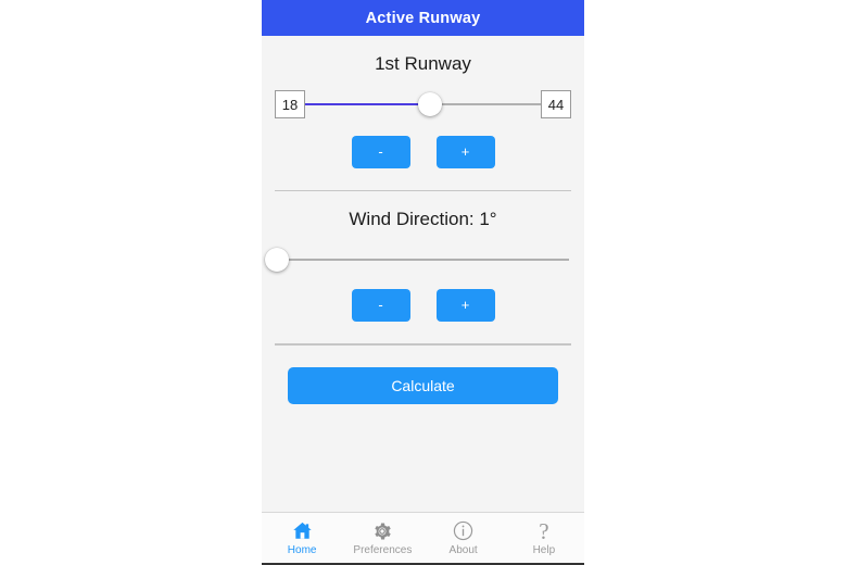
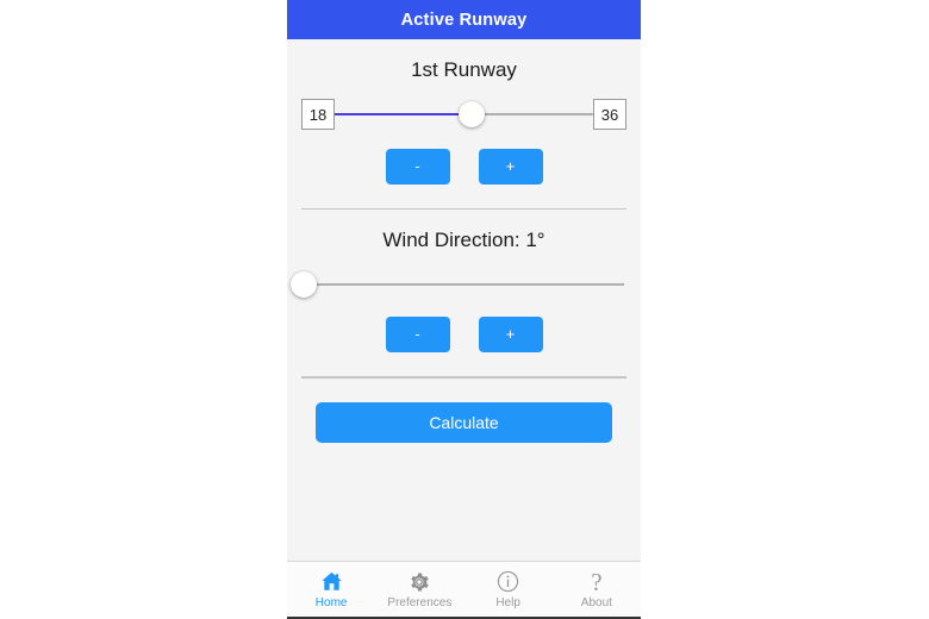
  Active Runway
  1st Runway
  18
- 44
+ 36
  -
  +
  Wind Direction: 1°
  -
  +
  Calculate
  Home
  Preferences
- About
+ Help
  ?
- Help
+ About
